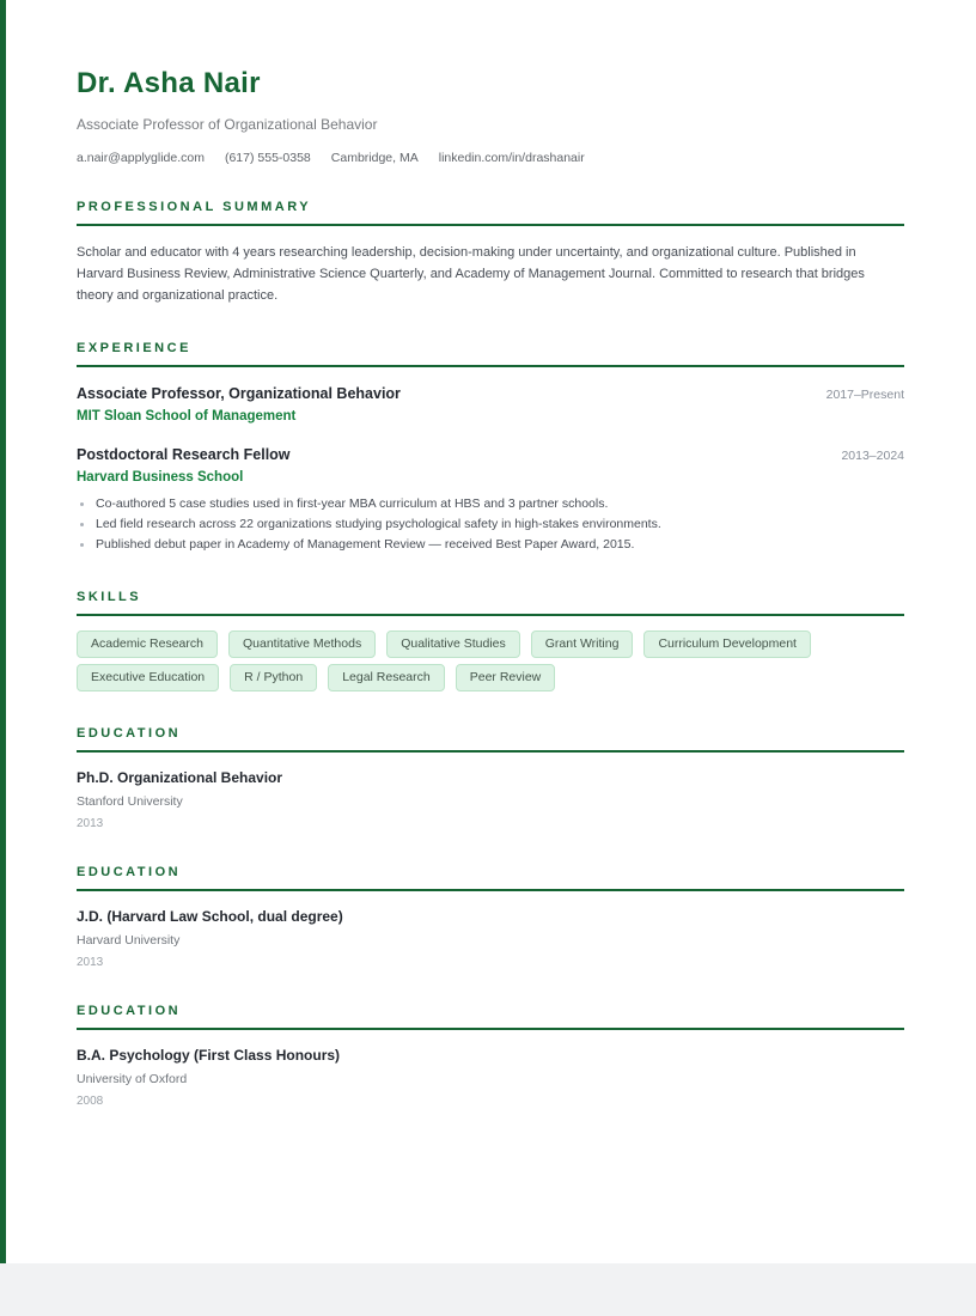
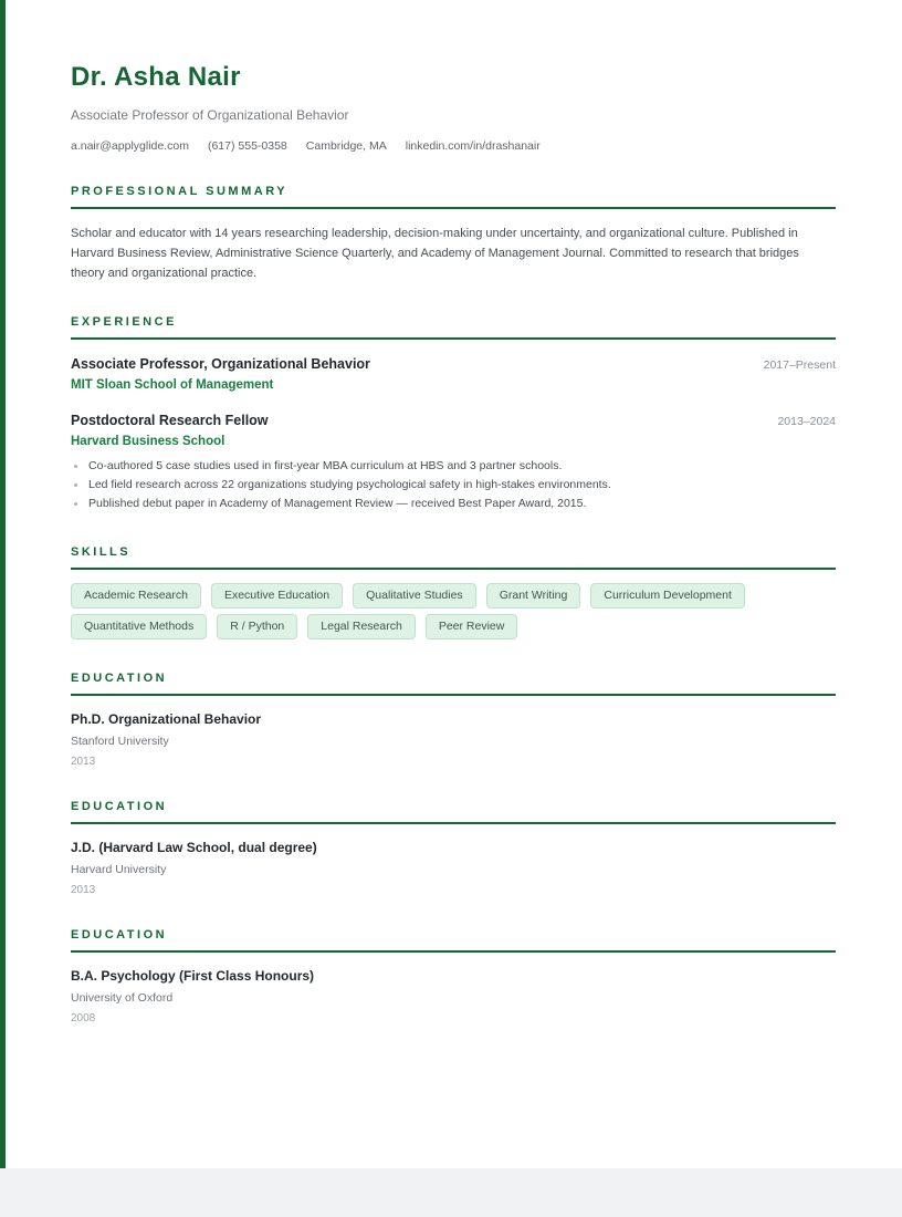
  Dr. Asha Nair
  Associate Professor of Organizational Behavior
  a.nair@applyglide.com
  (617) 555-0358
  Cambridge, MA
  linkedin.com/in/drashanair
  PROFESSIONAL SUMMARY
- Scholar and educator with 4 years researching leadership, decision-making under uncertainty, and organizational culture. Published in Harvard Business Review, Administrative Science Quarterly, and Academy of Management Journal. Committed to research that bridges theory and organizational practice.
+ Scholar and educator with 14 years researching leadership, decision-making under uncertainty, and organizational culture. Published in Harvard Business Review, Administrative Science Quarterly, and Academy of Management Journal. Committed to research that bridges theory and organizational practice.
  EXPERIENCE
  Associate Professor, Organizational Behavior
  2017–Present
  MIT Sloan School of Management
  Postdoctoral Research Fellow
  2013–2024
  Harvard Business School
  Co-authored 5 case studies used in first-year MBA curriculum at HBS and 3 partner schools.
  Led field research across 22 organizations studying psychological safety in high-stakes environments.
  Published debut paper in Academy of Management Review — received Best Paper Award, 2015.
  SKILLS
  Academic Research
- Quantitative Methods
+ Executive Education
  Qualitative Studies
  Grant Writing
  Curriculum Development
- Executive Education
+ Quantitative Methods
  R / Python
  Legal Research
  Peer Review
  EDUCATION
  Ph.D. Organizational Behavior
  Stanford University
  2013
  EDUCATION
  J.D. (Harvard Law School, dual degree)
  Harvard University
  2013
  EDUCATION
  B.A. Psychology (First Class Honours)
  University of Oxford
  2008
